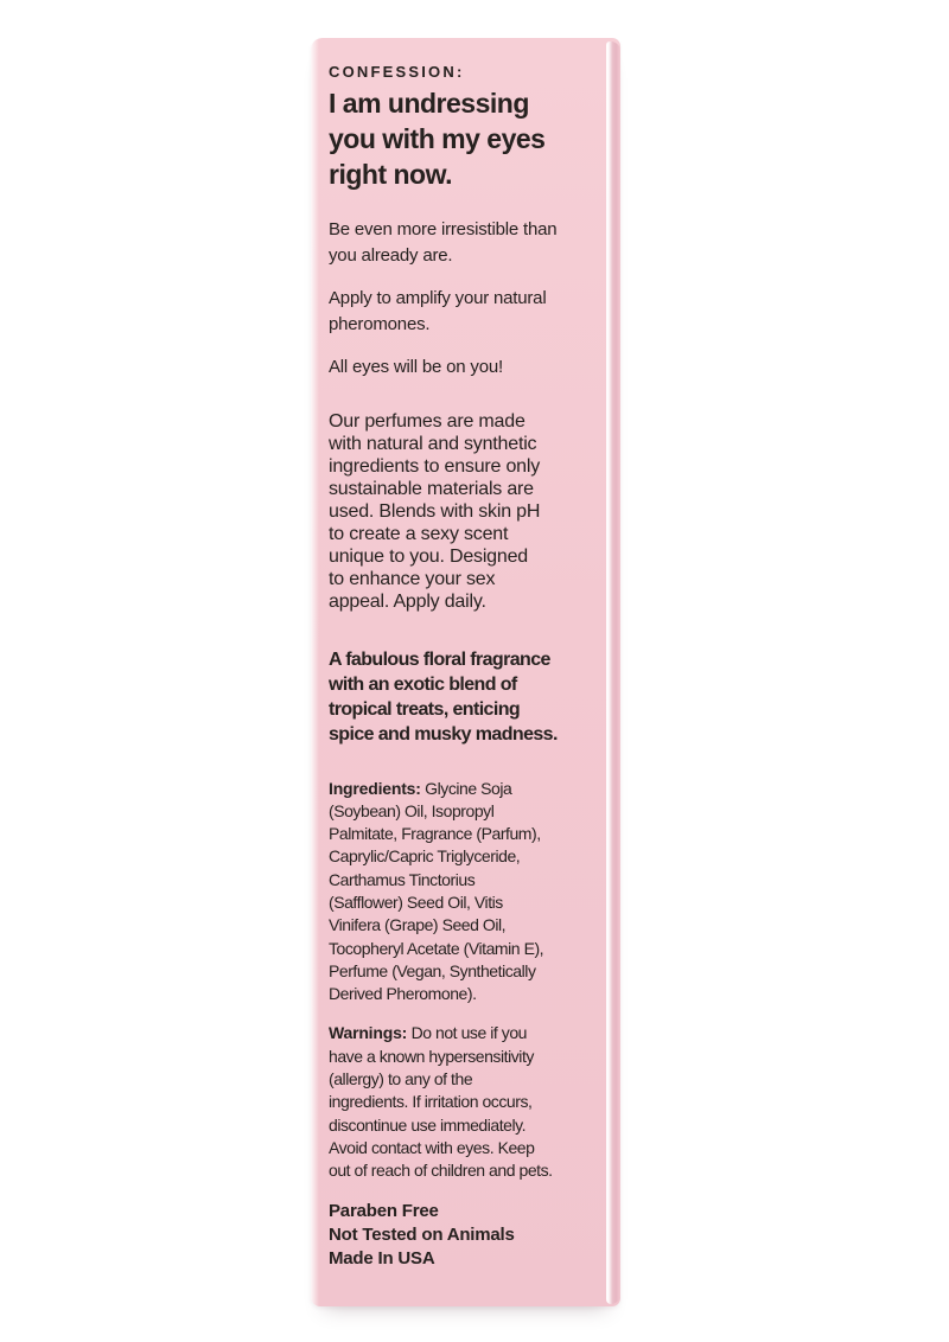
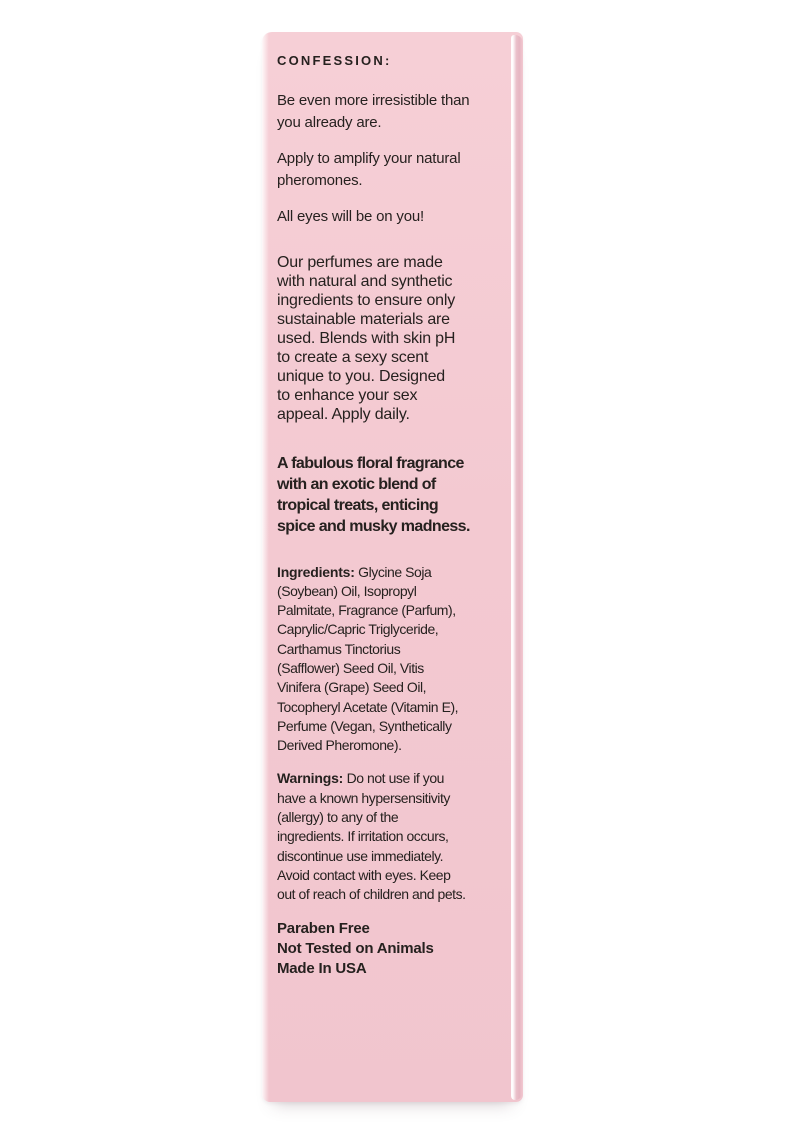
  CONFESSION:
- I am undressing
- you with my eyes
- right now.
  Be even more irresistible than
  you already are.
  Apply to amplify your natural
  pheromones.
  All eyes will be on you!
  Our perfumes are made
  with natural and synthetic
  ingredients to ensure only
  sustainable materials are
  used. Blends with skin pH
  to create a sexy scent
  unique to you. Designed
  to enhance your sex
  appeal. Apply daily.
  A fabulous floral fragrance
  with an exotic blend of
  tropical treats, enticing
  spice and musky madness.
  Ingredients: Glycine Soja
  (Soybean) Oil, Isopropyl
  Palmitate, Fragrance (Parfum),
  Caprylic/Capric Triglyceride,
  Carthamus Tinctorius
  (Safflower) Seed Oil, Vitis
  Vinifera (Grape) Seed Oil,
  Tocopheryl Acetate (Vitamin E),
  Perfume (Vegan, Synthetically
  Derived Pheromone).
  Warnings: Do not use if you
  have a known hypersensitivity
  (allergy) to any of the
  ingredients. If irritation occurs,
  discontinue use immediately.
  Avoid contact with eyes. Keep
  out of reach of children and pets.
  Paraben Free
  Not Tested on Animals
  Made In USA
